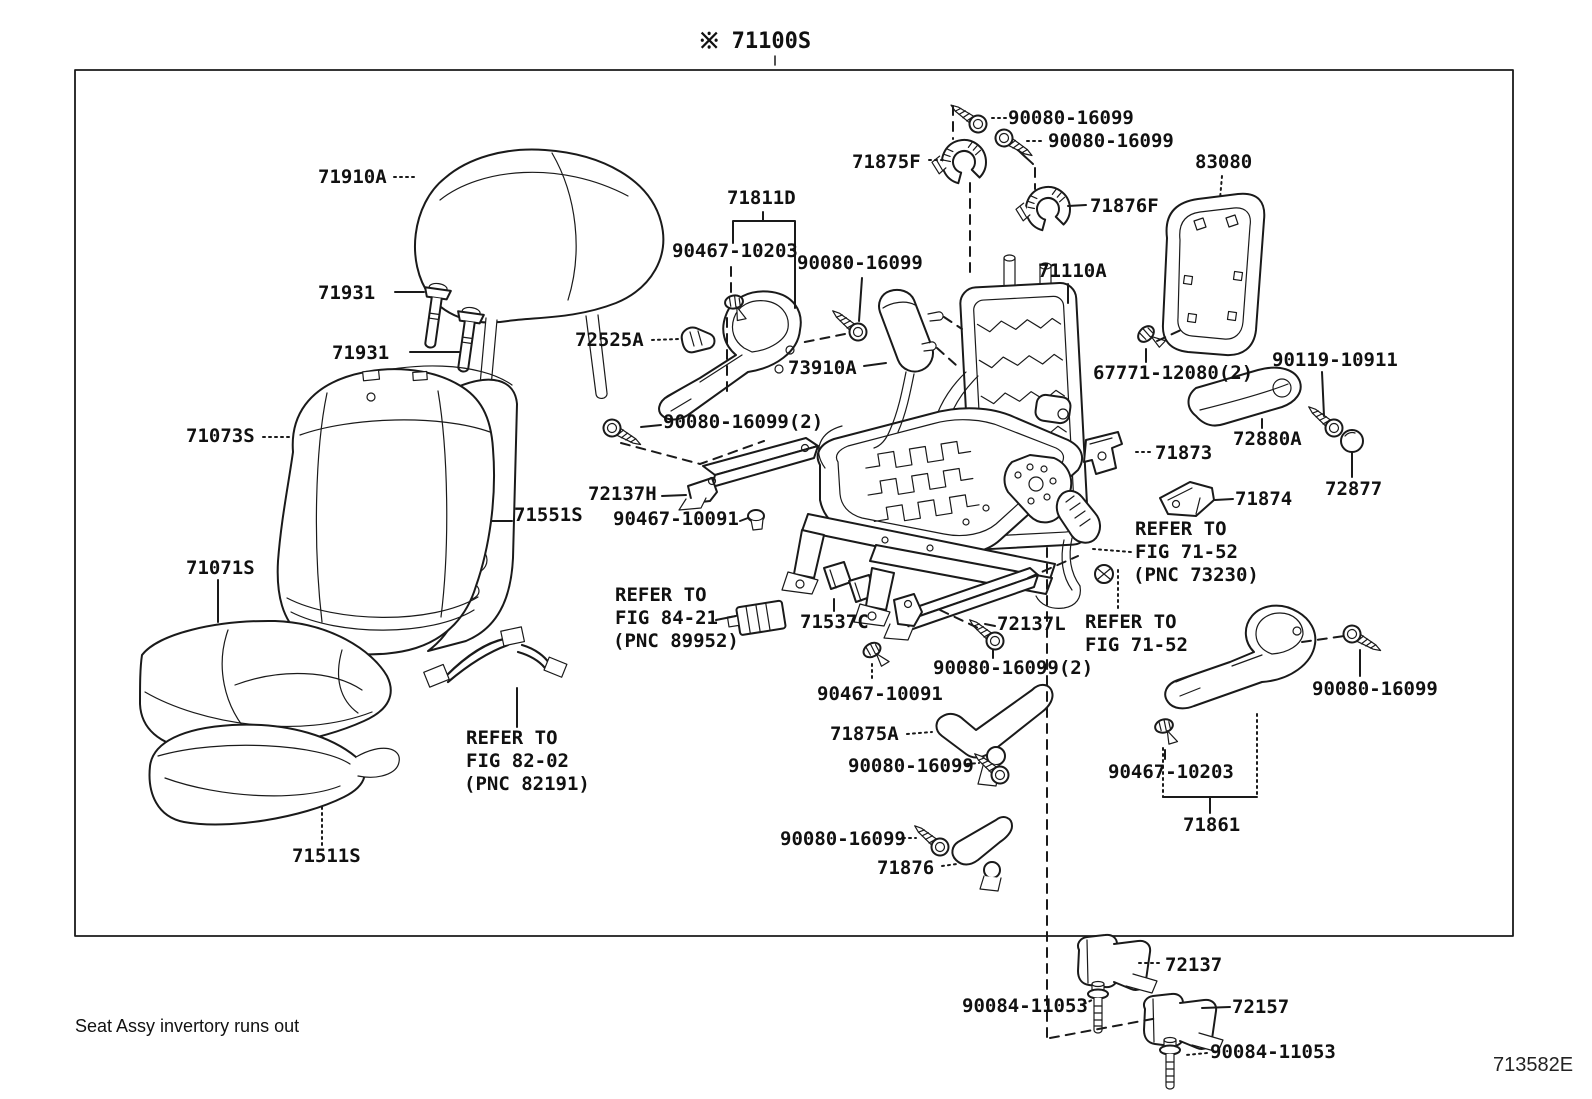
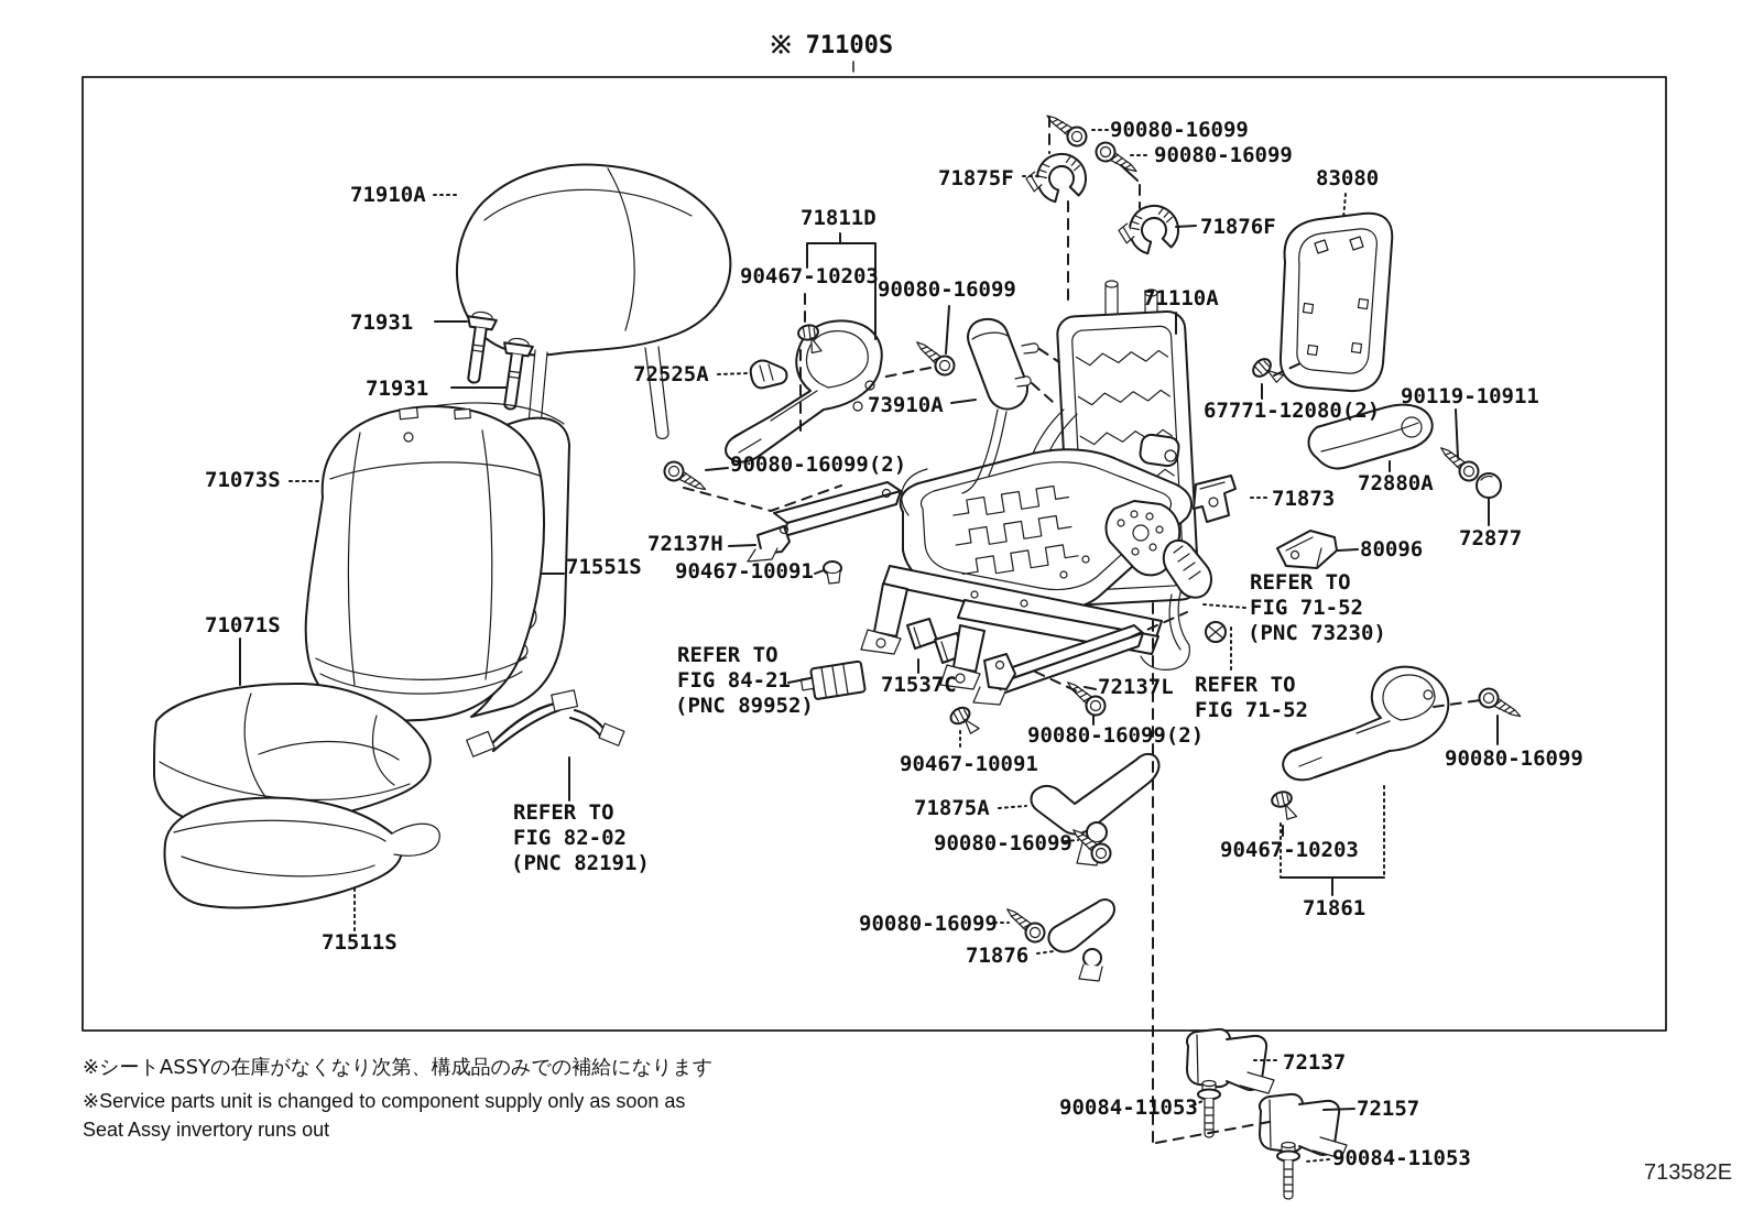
  ※ 71100S
  71910A
  71931
  71931
  71073S
  71071S
  71511S
  REFER TO
  FIG 82-02
  (PNC 82191)
  71811D
  90467-10203
  72525A
  90080-16099
  73910A
  90080-16099(2)
  72137H
  90467-10091
  71551S
  REFER TO
  FIG 84-21
  (PNC 89952)
  71537C
  72137L
  REFER TO
  FIG 71-52
  90080-16099(2)
  90467-10091
  71875A
  90080-16099
  90080-16099
  71876
  71875F
  90080-16099
  90080-16099
  71876F
  83080
  71110A
  67771-12080(2)
  90119-10911
  72880A
  71873
  72877
- 71874
+ 80096
  REFER TO
  FIG 71-52
  (PNC 73230)
  90080-16099
  90467-10203
  71861
  72137
  90084-11053
  72157
  90084-11053
+ ※シートASSYの在庫がなくなり次第、構成品のみでの補給になります
+ ※Service parts unit is changed to component supply only as soon as
  Seat Assy invertory runs out
  713582E
